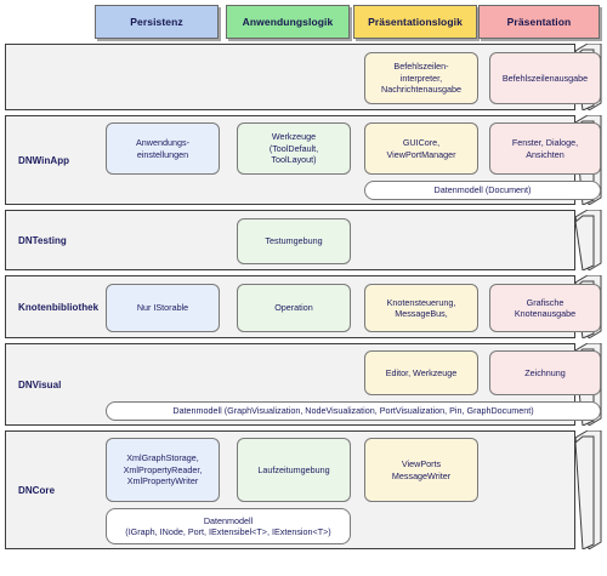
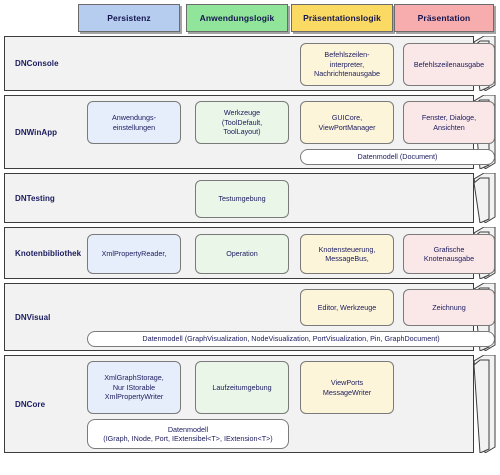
  Persistenz
  Anwendungslogik
  Präsentationslogik
  Präsentation
+ DNConsole
  Befehlszeilen-
  interpreter,
  Nachrichtenausgabe
  Befehlszeilenausgabe
  DNWinApp
  Anwendungs-
  einstellungen
  Werkzeuge
  (ToolDefault,
  ToolLayout)
  GUICore,
  ViewPortManager
  Fenster, Dialoge,
  Ansichten
  Datenmodell (Document)
  DNTesting
  Testumgebung
  Knotenbibliothek
- Nur IStorable
+ XmlPropertyReader,
  Operation
  Knotensteuerung,
  MessageBus,
  Grafische
  Knotenausgabe
  DNVisual
  Editor, Werkzeuge
  Zeichnung
  Datenmodell (GraphVisualization, NodeVisualization, PortVisualization, Pin, GraphDocument)
  DNCore
  XmlGraphStorage,
- XmlPropertyReader,
+ Nur IStorable
  XmlPropertyWriter
  Laufzeitumgebung
  ViewPorts
  MessageWriter
  Datenmodell
  (IGraph, INode, Port, IExtensibel<T>, IExtension<T>)
